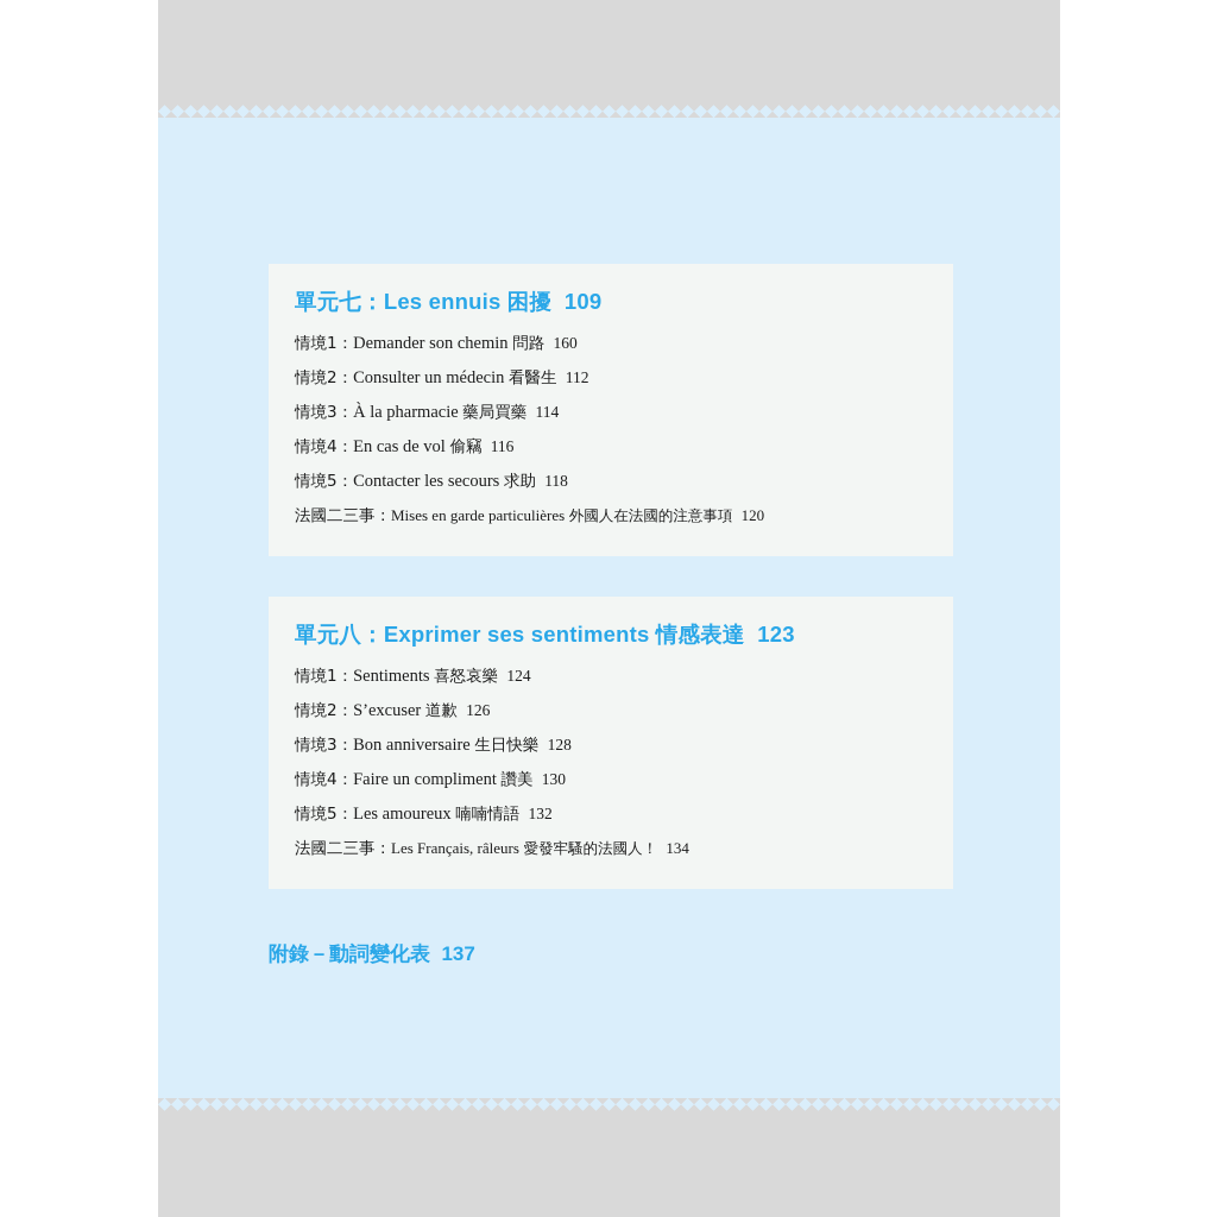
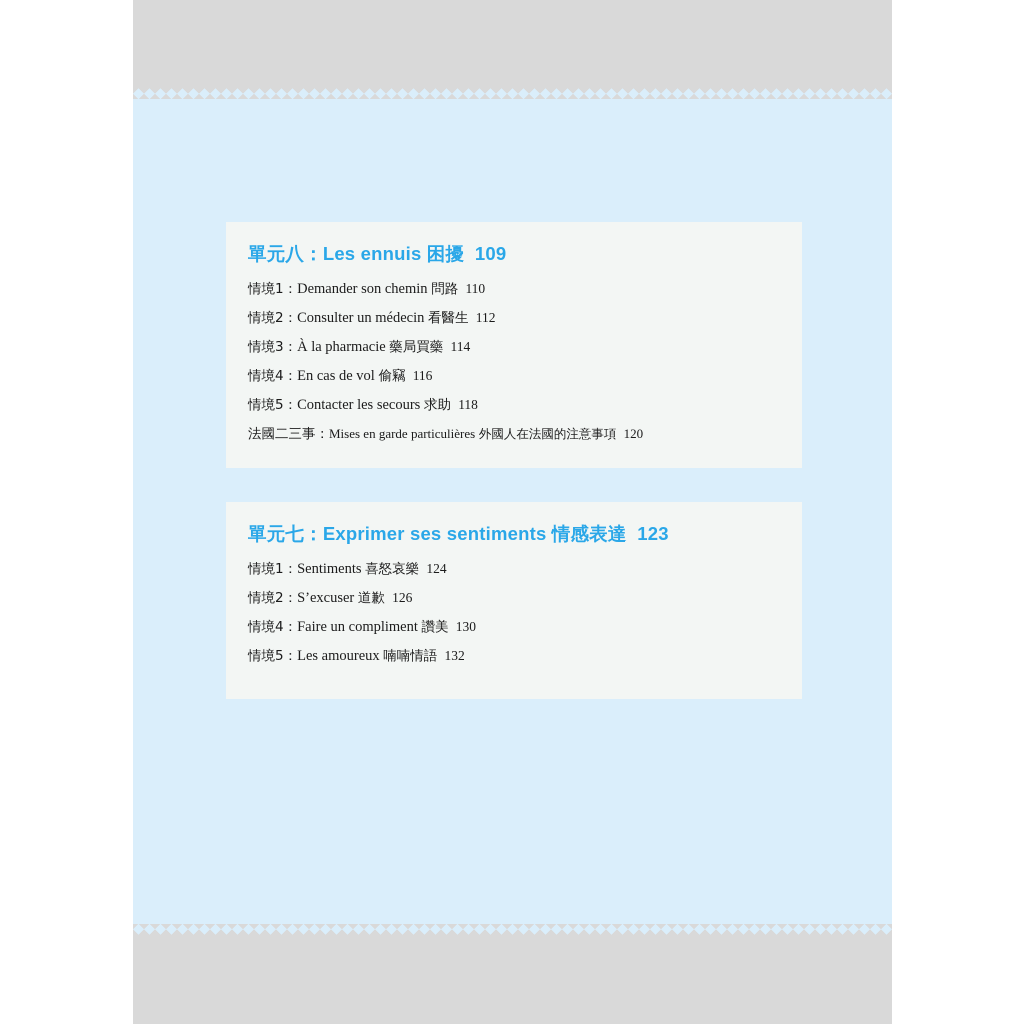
- 單元七：Les ennuis 困擾 109
+ 單元八：Les ennuis 困擾 109
- 情境1：Demander son chemin 問路 160
+ 情境1：Demander son chemin 問路 110
  情境2：Consulter un médecin 看醫生 112
  情境3：À la pharmacie 藥局買藥 114
  情境4：En cas de vol 偷竊 116
  情境5：Contacter les secours 求助 118
  法國二三事：Mises en garde particulières 外國人在法國的注意事項 120
- 單元八：Exprimer ses sentiments 情感表達 123
+ 單元七：Exprimer ses sentiments 情感表達 123
  情境1：Sentiments 喜怒哀樂 124
  情境2：S’excuser 道歉 126
- 情境3：Bon anniversaire 生日快樂 128
  情境4：Faire un compliment 讚美 130
  情境5：Les amoureux 喃喃情語 132
- 法國二三事：Les Français, râleurs 愛發牢騷的法國人！ 134
- 附錄－動詞變化表 137
